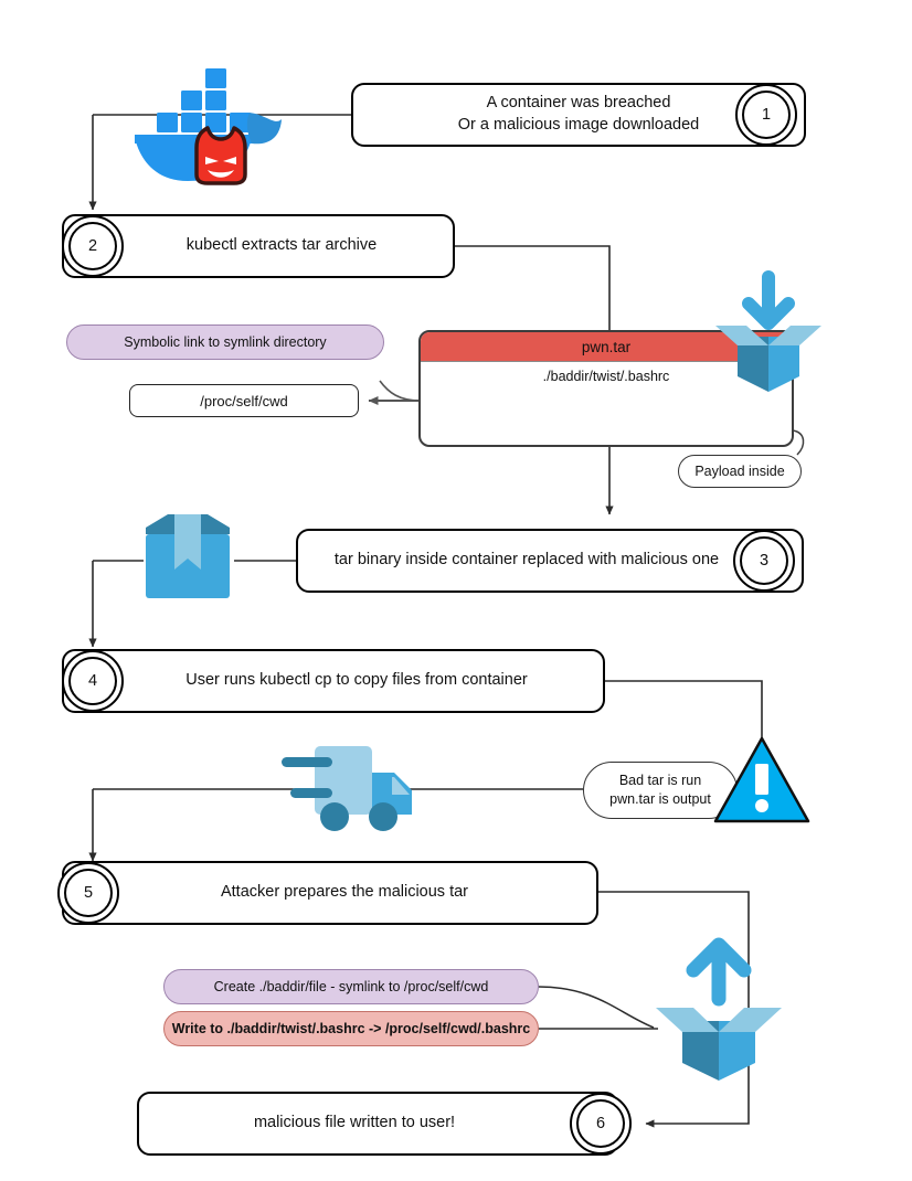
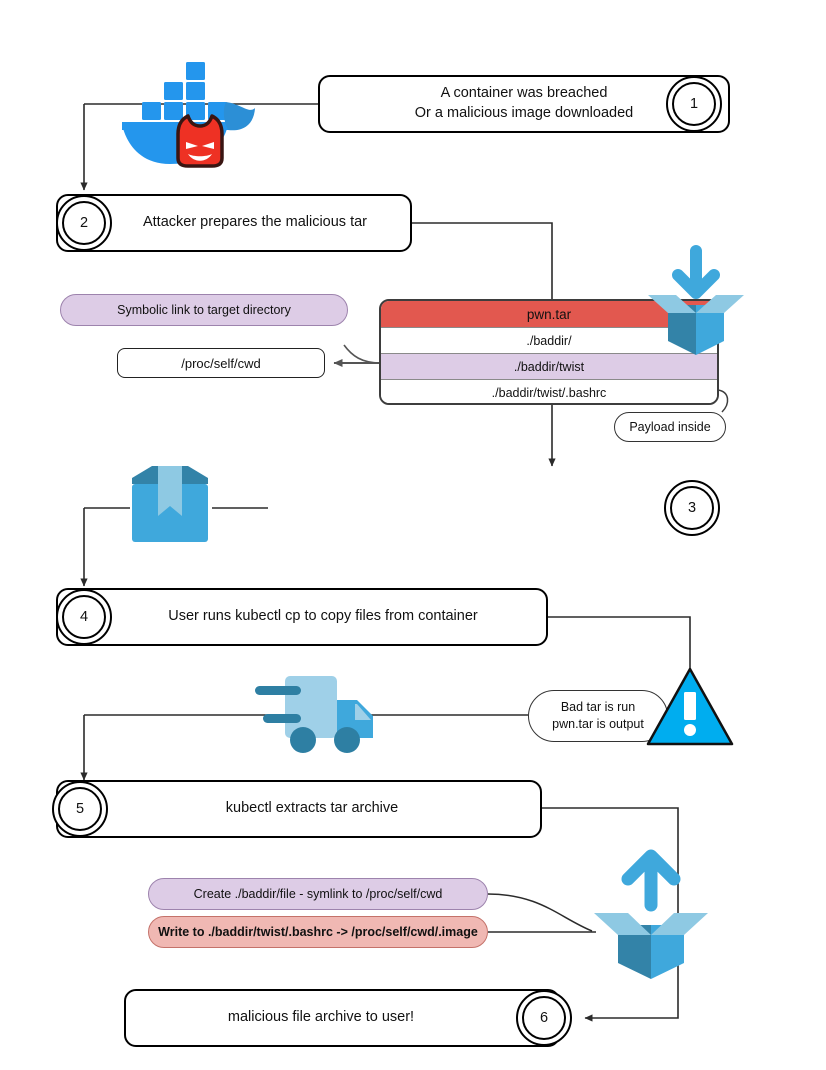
  A container was breached
  Or a malicious image downloaded
  1
- kubectl extracts tar archive
+ Attacker prepares the malicious tar
  2
  pwn.tar
+ ./baddir/
+ ./baddir/twist
  ./baddir/twist/.bashrc
- Symbolic link to symlink directory
+ Symbolic link to target directory
  /proc/self/cwd
  Payload inside
- tar binary inside container replaced with malicious one
  3
  User runs kubectl cp to copy files from container
  4
  Bad tar is run
  pwn.tar is output
- Attacker prepares the malicious tar
+ kubectl extracts tar archive
  5
  Create ./baddir/file - symlink to /proc/self/cwd
- Write to ./baddir/twist/.bashrc -> /proc/self/cwd/.bashrc
+ Write to ./baddir/twist/.bashrc -> /proc/self/cwd/.image
- malicious file written to user!
+ malicious file archive to user!
  6
